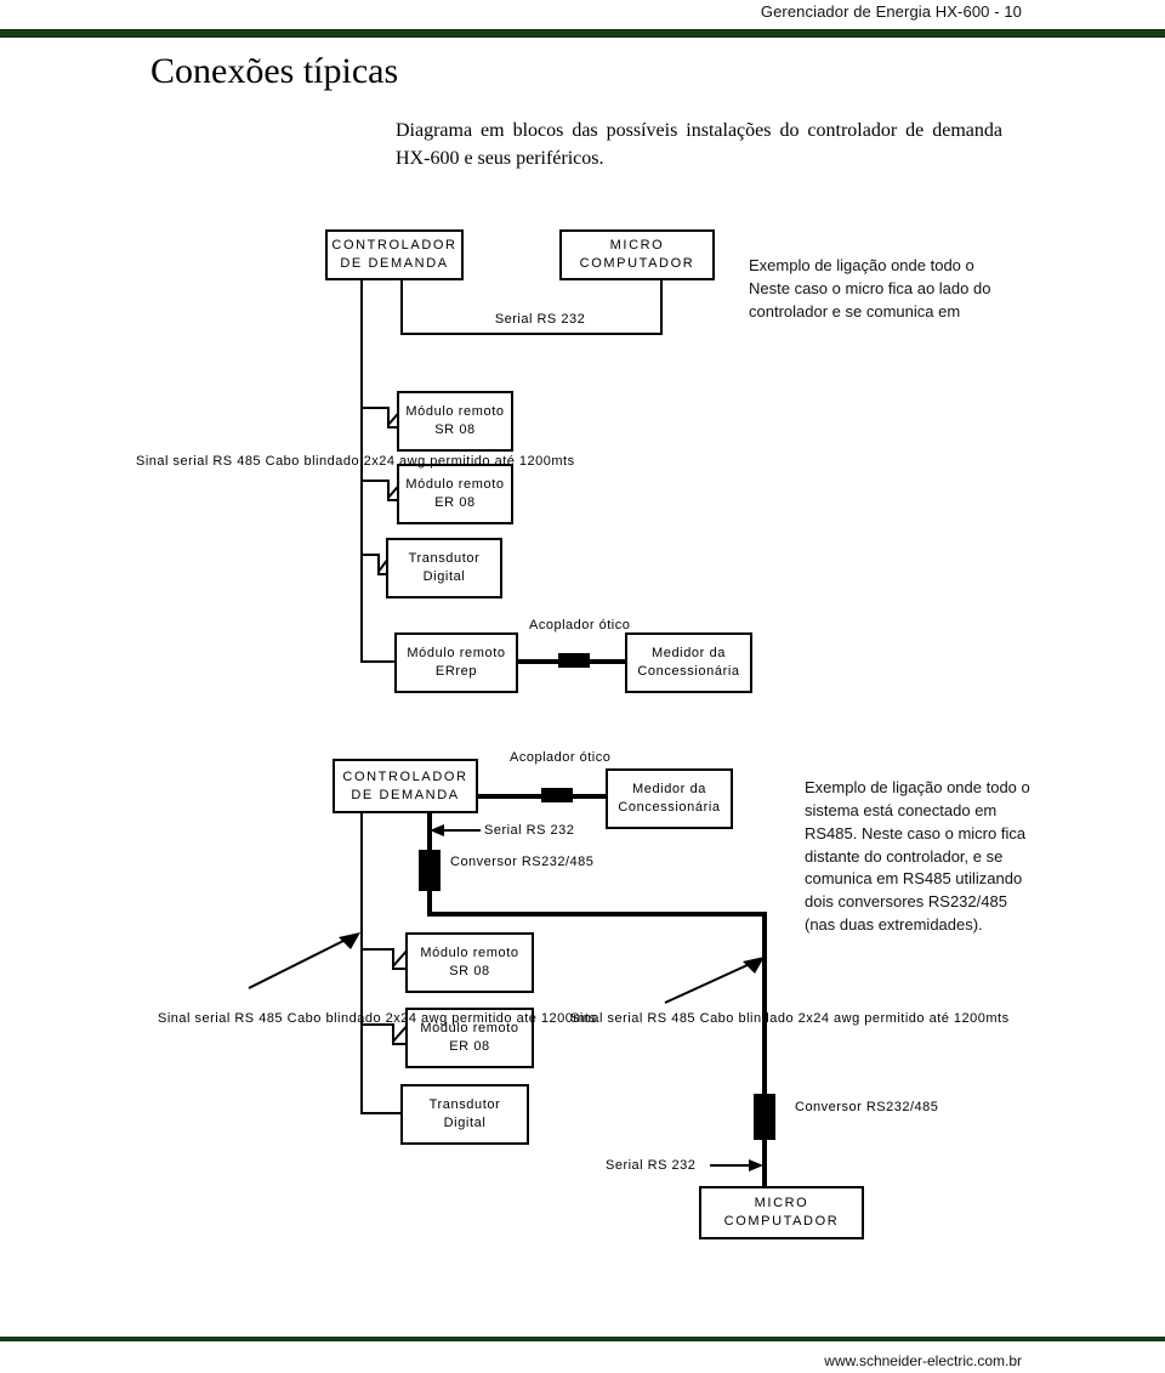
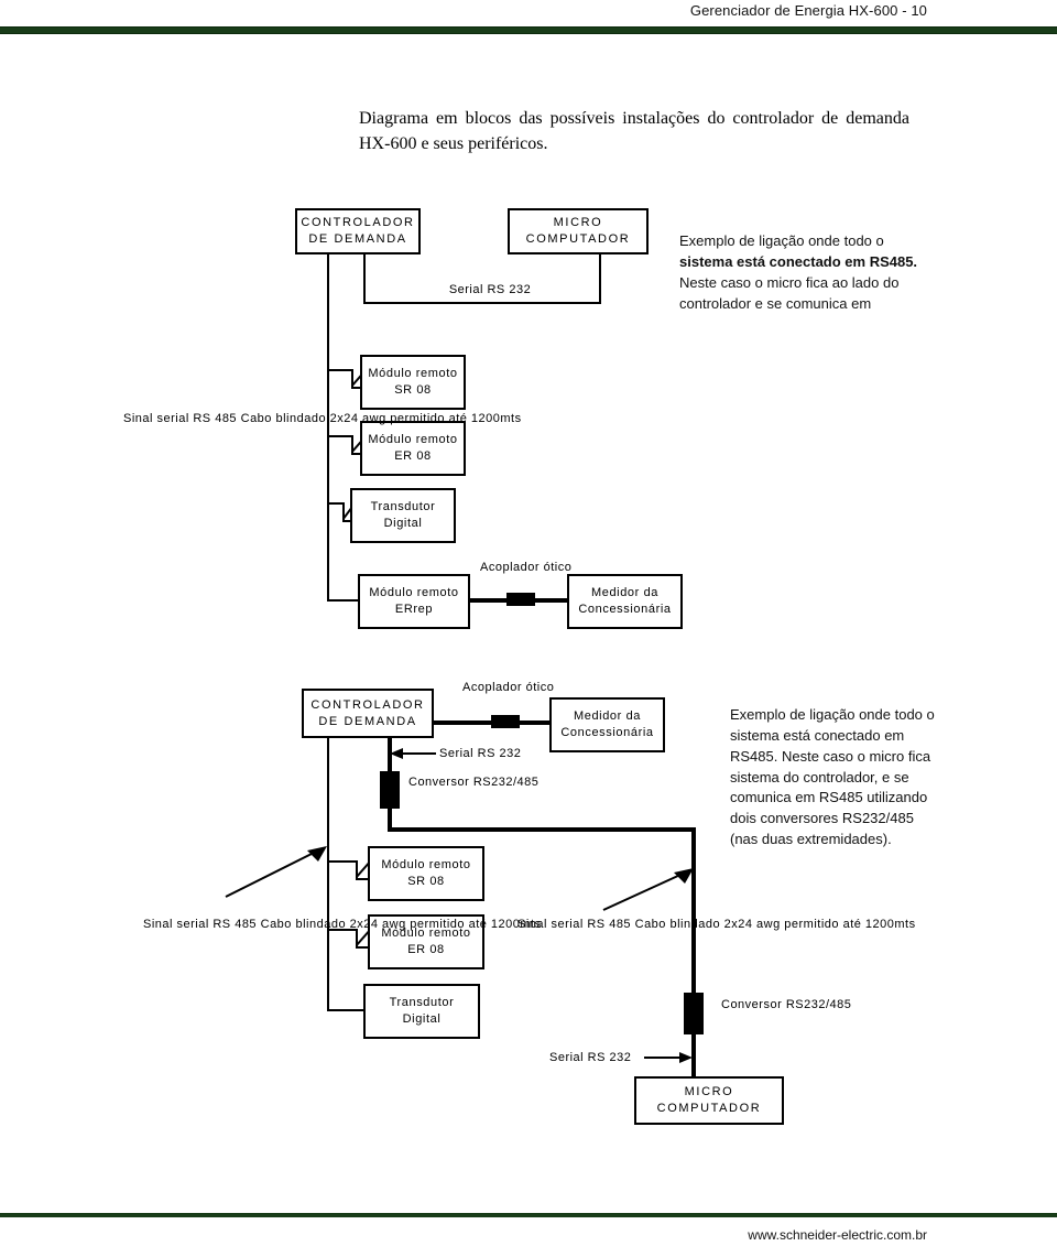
  Gerenciador de Energia HX-600 - 10
- Conexões típicas
  Diagrama em blocos das possíveis instalações do controlador de demanda HX-600 e seus periféricos.
  CONTROLADOR
  DE DEMANDA
  MICRO
  COMPUTADOR
  Serial RS 232
  Módulo remoto
  SR 08
  Módulo remoto
  ER 08
  Transdutor
  Digital
  Módulo remoto
  ERrep
  Acoplador ótico
  Medidor da
  Concessionária
  Sinal serial RS 485 Cabo blindado 2x24 awg permitido até 1200mts
  Exemplo de ligação onde todo o
+ sistema está conectado em RS485.
  Neste caso o micro fica ao lado do
  controlador e se comunica em
  CONTROLADOR
  DE DEMANDA
  Acoplador ótico
  Medidor da
  Concessionária
  Serial RS 232
  Conversor RS232/485
  Módulo remoto
  SR 08
  Módulo remoto
  ER 08
  Transdutor
  Digital
  Sinal serial RS 485 Cabo blindado 2x24 awg permitido até 1200mts
  Sinal serial RS 485 Cabo blindado 2x24 awg permitido até 1200mts
  Conversor RS232/485
  Serial RS 232
  MICRO
  COMPUTADOR
  Exemplo de ligação onde todo o
  sistema está conectado em
  RS485. Neste caso o micro fica
- distante do controlador, e se
+ sistema do controlador, e se
  comunica em RS485 utilizando
  dois conversores RS232/485
  (nas duas extremidades).
  www.schneider-electric.com.br
